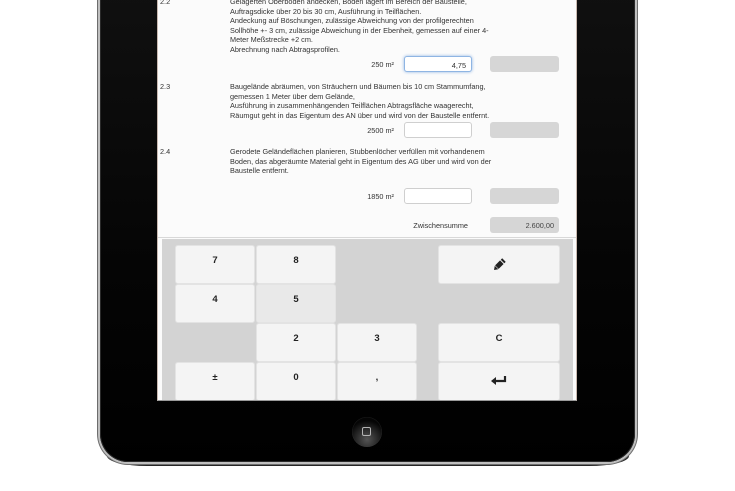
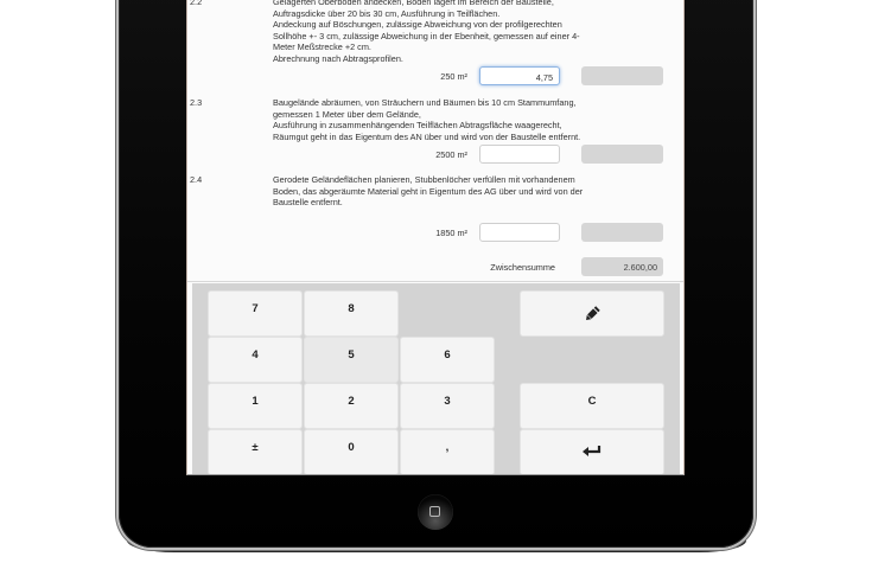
  2.2
  Gelagerten Oberboden andecken, Boden lagert im Bereich der Baustelle,
  Auftragsdicke über 20 bis 30 cm, Ausführung in Teilflächen.
  Andeckung auf Böschungen, zulässige Abweichung von der profilgerechten
  Sollhöhe +- 3 cm, zulässige Abweichung in der Ebenheit, gemessen auf einer 4-
  Meter Meßstrecke +2 cm.
  Abrechnung nach Abtragsprofilen.
  250 m²
  4,75
  2.3
  Baugelände abräumen, von Sträuchern und Bäumen bis 10 cm Stammumfang,
  gemessen 1 Meter über dem Gelände,
  Ausführung in zusammenhängenden Teilflächen Abtragsfläche waagerecht,
  Räumgut geht in das Eigentum des AN über und wird von der Baustelle entfernt.
  2500 m²
  2.4
  Gerodete Geländeflächen planieren, Stubbenlöcher verfüllen mit vorhandenem
  Boden, das abgeräumte Material geht in Eigentum des AG über und wird von der
  Baustelle entfernt.
  1850 m²
  Zwischensumme
  2.600,00
  7
  8
  4
  5
+ 6
+ 1
  2
  3
  C
  ±
  0
  ,
